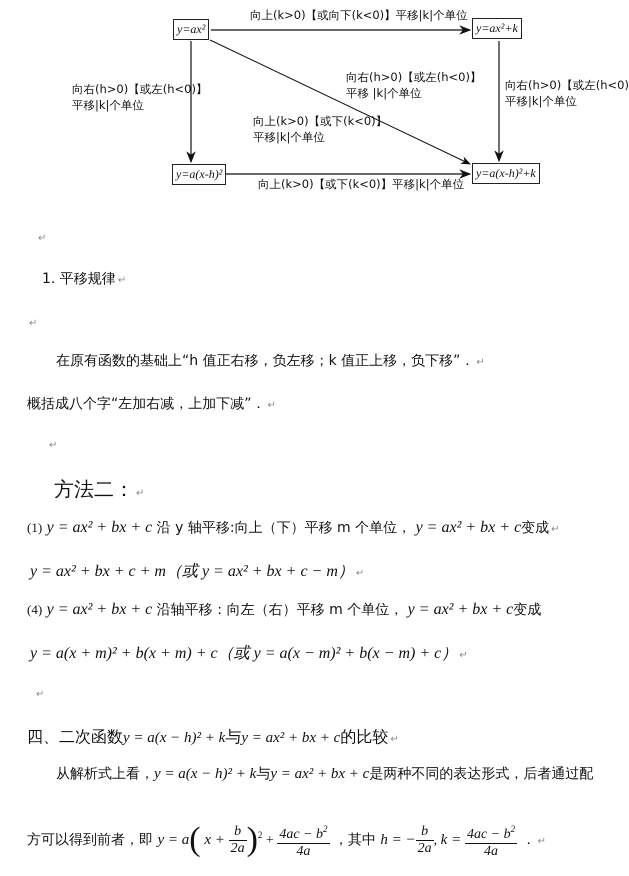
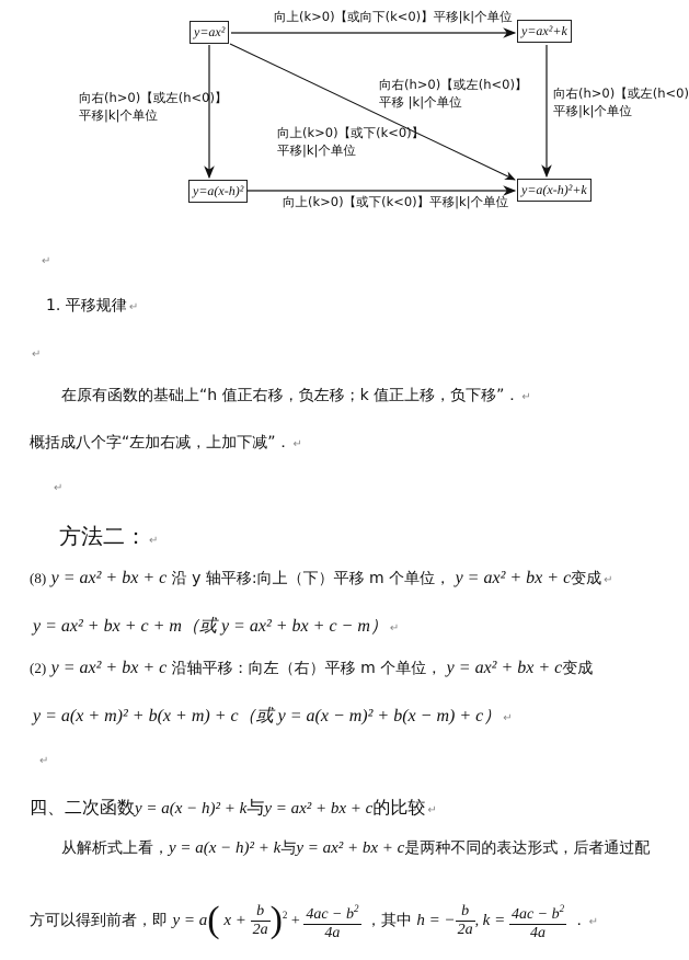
  y=ax²
  y=ax²+k
  y=a(x-h)²
  y=a(x-h)²+k
  向上(k>0)【或向下(k<0)】平移|k|个单位
  向右(h>0)【或左(h<0)】
  平移|k|个单位
  向右(h>0)【或左(h<0)】
  平移 |k|个单位
  向上(k>0)【或下(k<0)】
  平移|k|个单位
  向右(h>0)【或左(h<0)
  平移|k|个单位
  向上(k>0)【或下(k<0)】平移|k|个单位
  ↵
  1. 平移规律 ↵
  ↵
  在原有函数的基础上“h 值正右移，负左移；k 值正上移，负下移”． ↵
  概括成八个字“左加右减，上加下减”． ↵
  ↵
  方法二： ↵
- (1) y = ax² + bx + c 沿 y 轴平移:向上（下）平移 m 个单位， y = ax² + bx + c变成 ↵
+ (8) y = ax² + bx + c 沿 y 轴平移:向上（下）平移 m 个单位， y = ax² + bx + c变成 ↵
  y = ax² + bx + c + m（或 y = ax² + bx + c − m） ↵
- (4) y = ax² + bx + c 沿轴平移：向左（右）平移 m 个单位， y = ax² + bx + c变成
+ (2) y = ax² + bx + c 沿轴平移：向左（右）平移 m 个单位， y = ax² + bx + c变成
  y = a(x + m)² + b(x + m) + c（或 y = a(x − m)² + b(x − m) + c） ↵
  ↵
  四、二次函数y = a(x − h)² + k与y = ax² + bx + c的比较 ↵
  从解析式上看，y = a(x − h)² + k与y = ax² + bx + c是两种不同的表达形式，后者通过配
  方可以得到前者，即 y = a( x +
  b
  2a
  )2 +
  4ac − b2
  4a
  ，其中 h = −
  b
  2a
  , k =
  4ac − b2
  4a
  ． ↵
